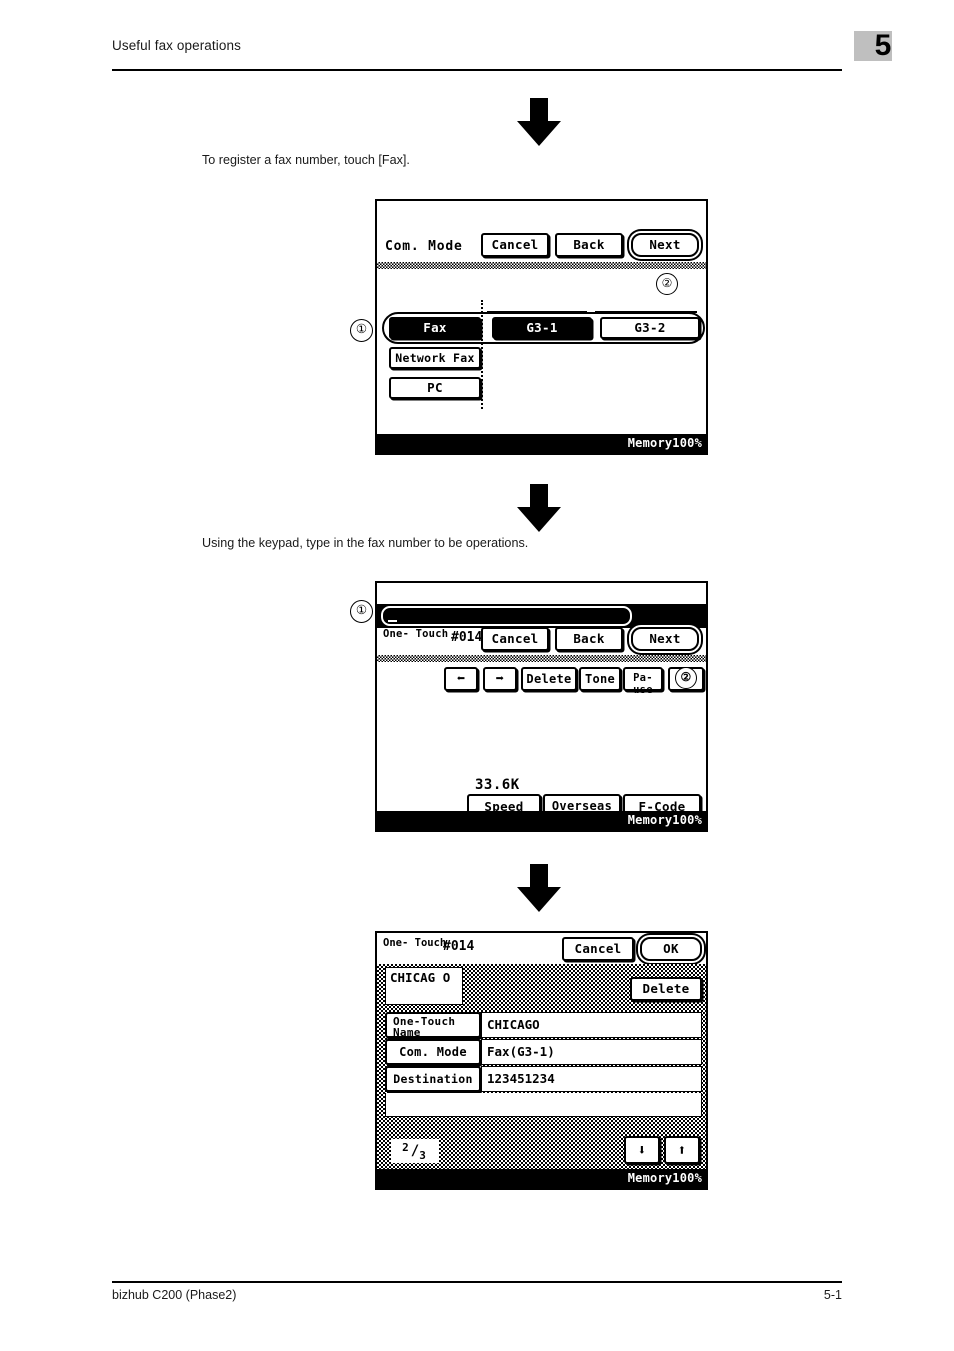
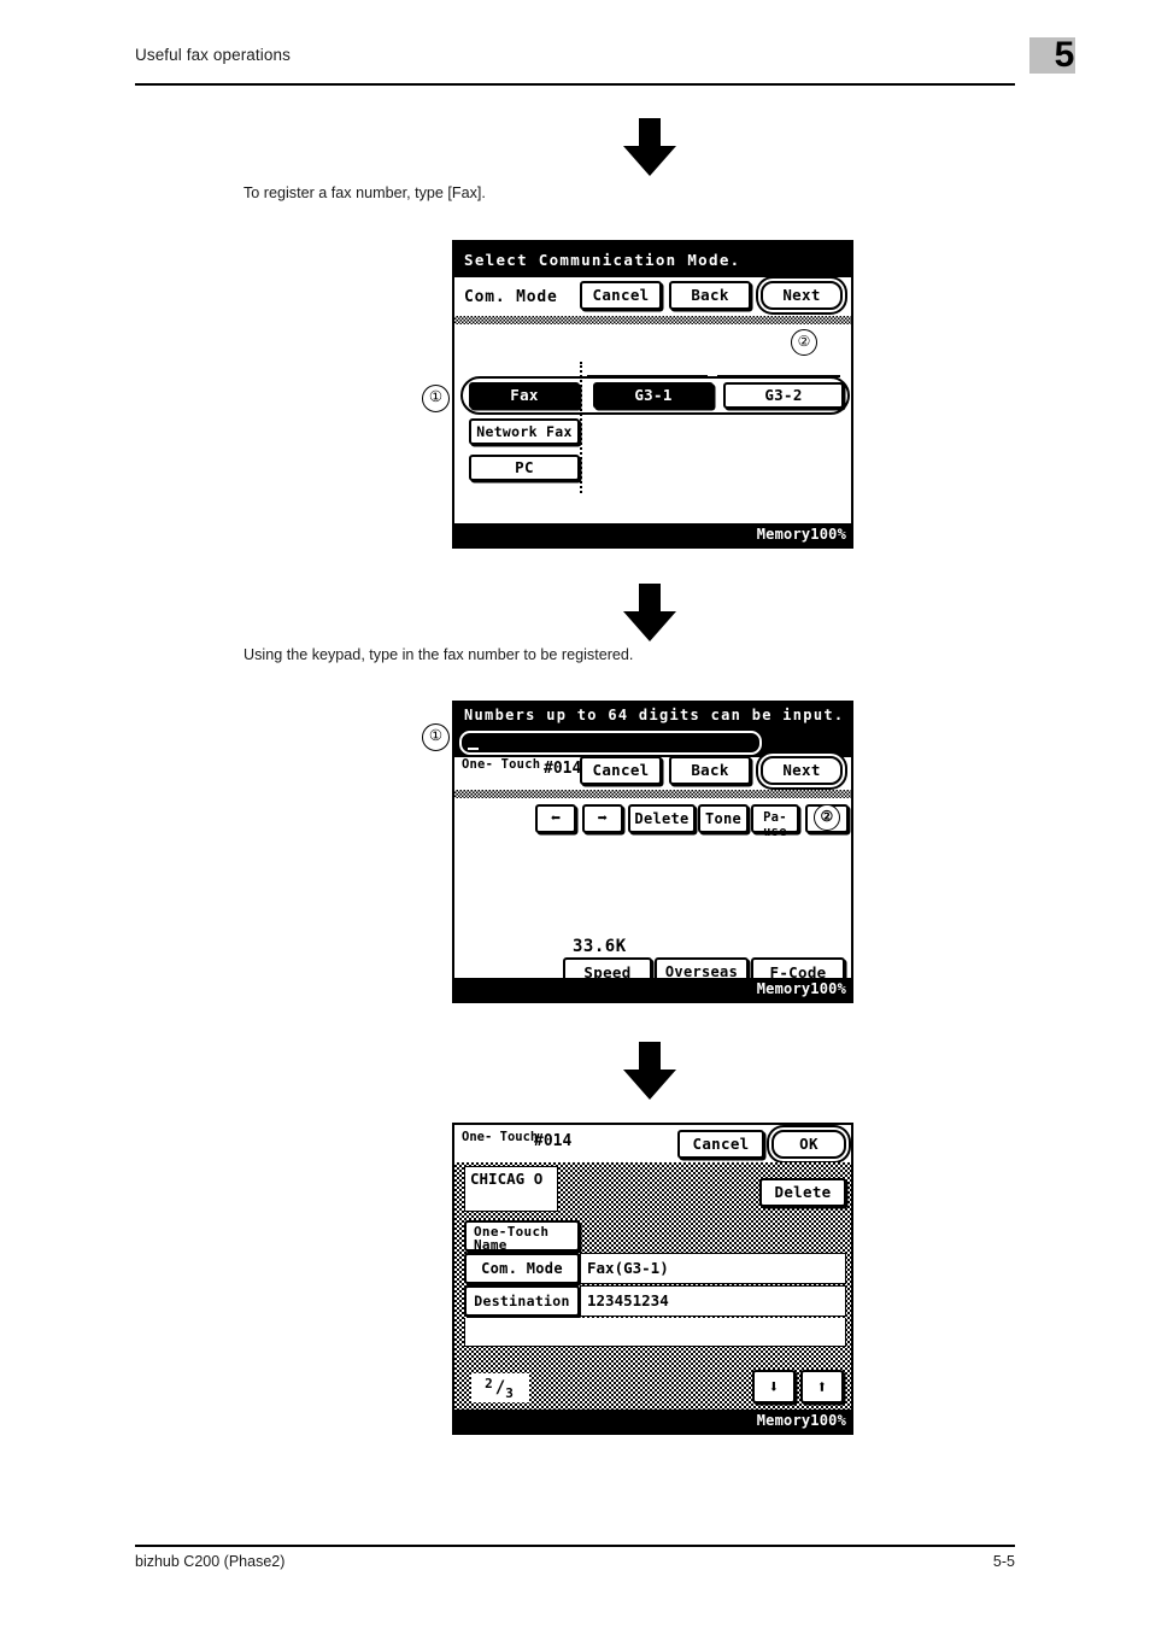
  Useful fax operations
  5
- To register a fax number, touch [Fax].
+ To register a fax number, type [Fax].
  ①
+ Select Communication Mode.
  Com. Mode
  Cancel
  Back
  Next
  ②
  Fax
  Network Fax
  PC
  G3-1
  G3-2
  Memory100%
- Using the keypad, type in the fax number to be operations.
+ Using the keypad, type in the fax number to be registered.
  ①
+ Numbers up to 64 digits can be input.
  One- Touch
  #014
  Cancel
  Back
  Next
  ⬅
  ➡
  Delete
  Tone
  Pa-
  use
  ②
  33.6K
  Speed
  Overseas
  F-Code
  Memory100%
  One- Touch
  #014
  Cancel
  OK
  CHICAG O
  Delete
  One-Touch
  Name
- CHICAGO
  Com. Mode
  Fax(G3-1)
  Destination
  123451234
  2 /3
  ⬇
  ⬆
  Memory100%
  bizhub C200 (Phase2)
- 5-1
+ 5-5
